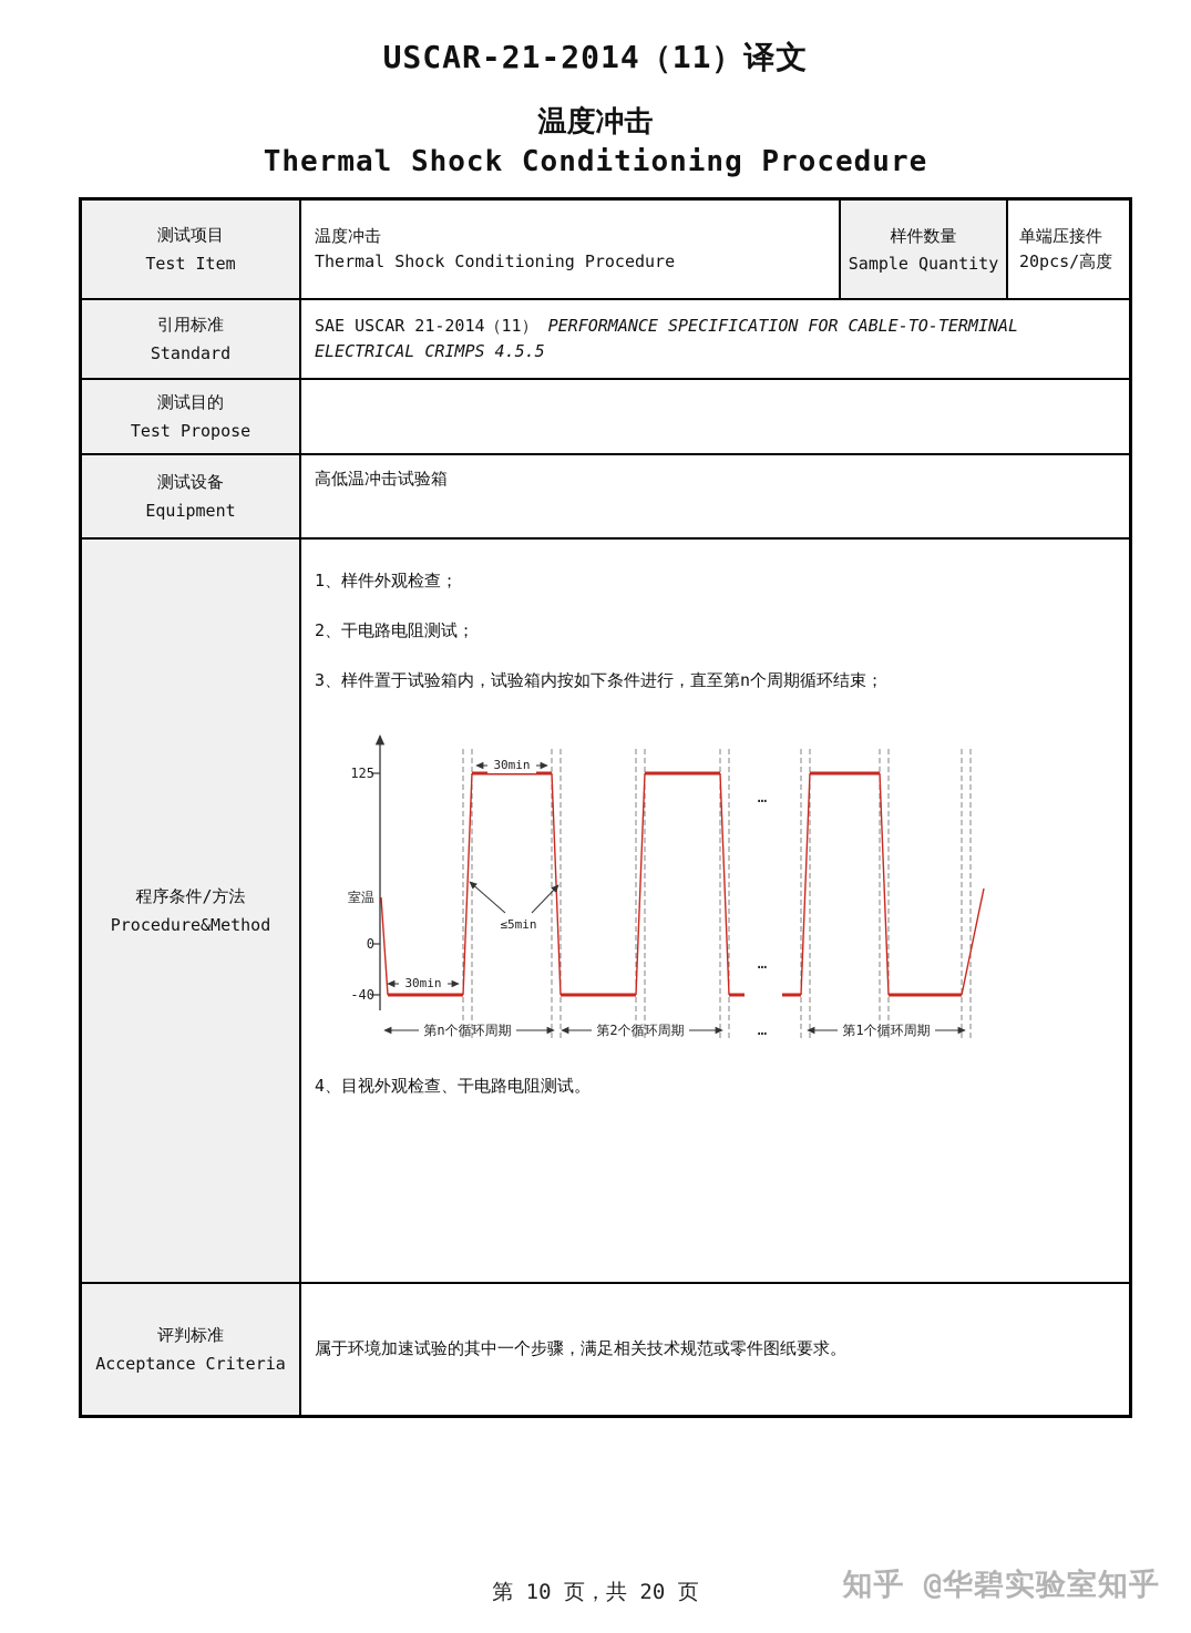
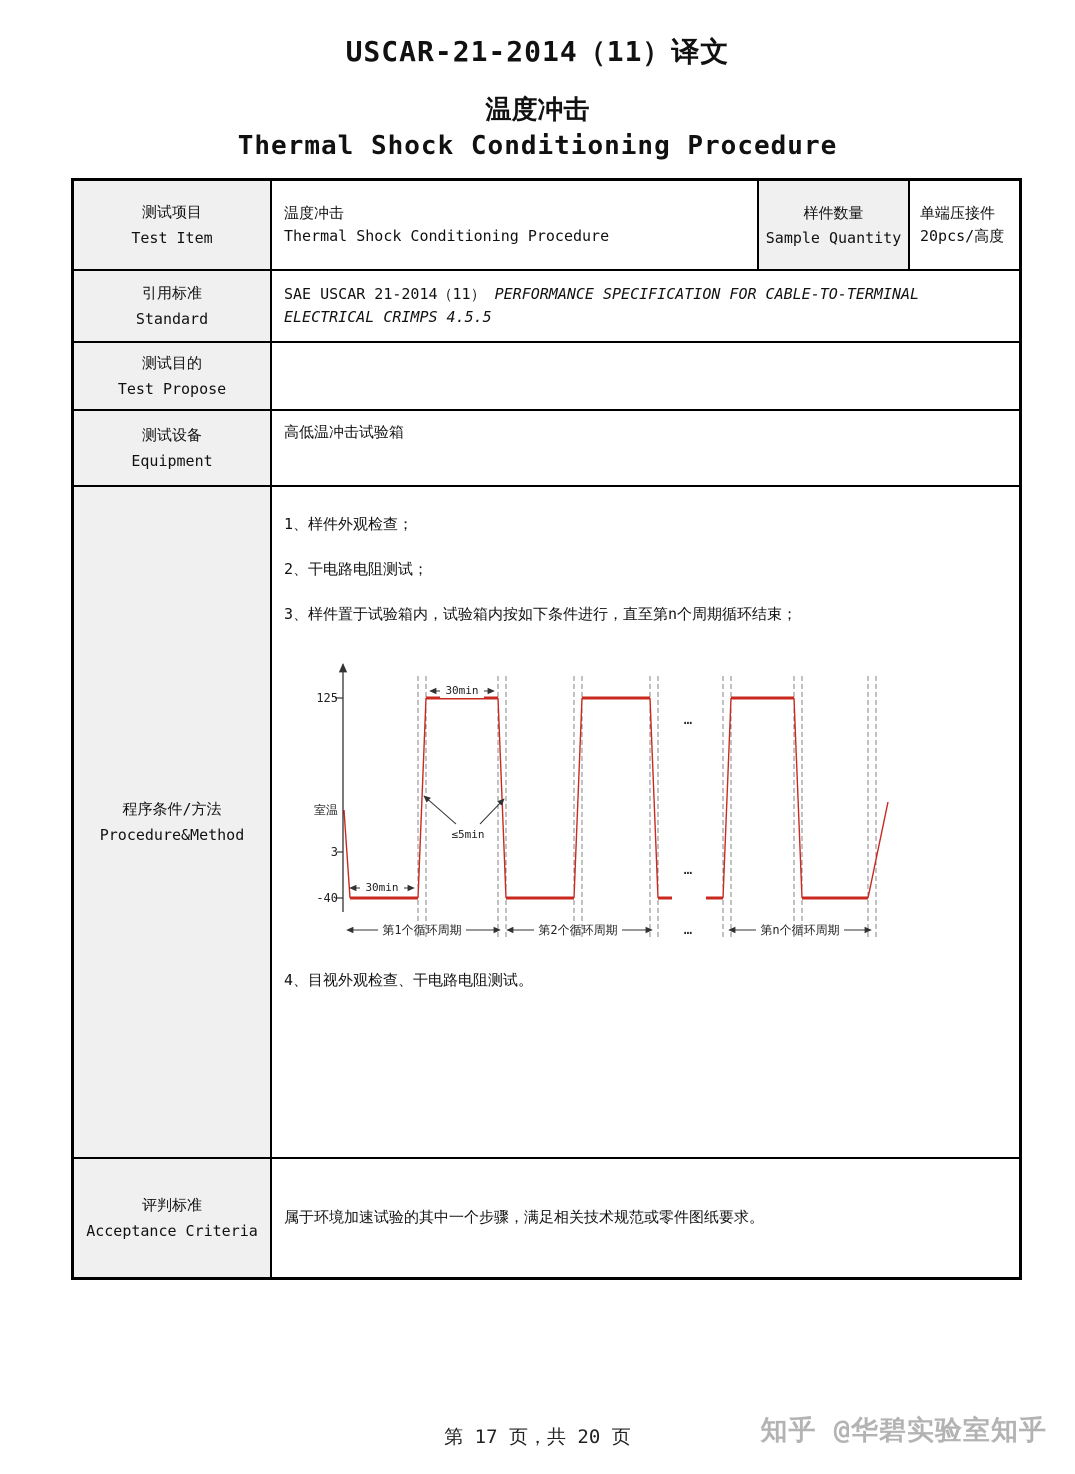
  USCAR-21-2014（11）译文
  温度冲击
  Thermal Shock Conditioning Procedure
  测试项目
  Test Item
  温度冲击
  Thermal Shock Conditioning Procedure
  样件数量
  Sample Quantity
  单端压接件
  20pcs/高度
  引用标准
  Standard
  SAE USCAR 21-2014（11） PERFORMANCE SPECIFICATION FOR CABLE-TO-TERMINAL ELECTRICAL CRIMPS 4.5.5
  测试目的
  Test Propose
  测试设备
  Equipment
  高低温冲击试验箱
  程序条件/方法
  Procedure&Method
  1、样件外观检查；
  2、干电路电阻测试；
  3、样件置于试验箱内，试验箱内按如下条件进行，直至第n个周期循环结束；
  125
  室温
- 0
+ 3
  -40
  30min
  30min
  ≤5min
  …
  …
  …
- 第n个循环周期
+ 第1个循环周期
  第2个循环周期
- 第1个循环周期
+ 第n个循环周期
  4、目视外观检查、干电路电阻测试。
  评判标准
  Acceptance Criteria
  属于环境加速试验的其中一个步骤，满足相关技术规范或零件图纸要求。
- 第 10 页，共 20 页
+ 第 17 页，共 20 页
  知乎 @华碧实验室知乎
